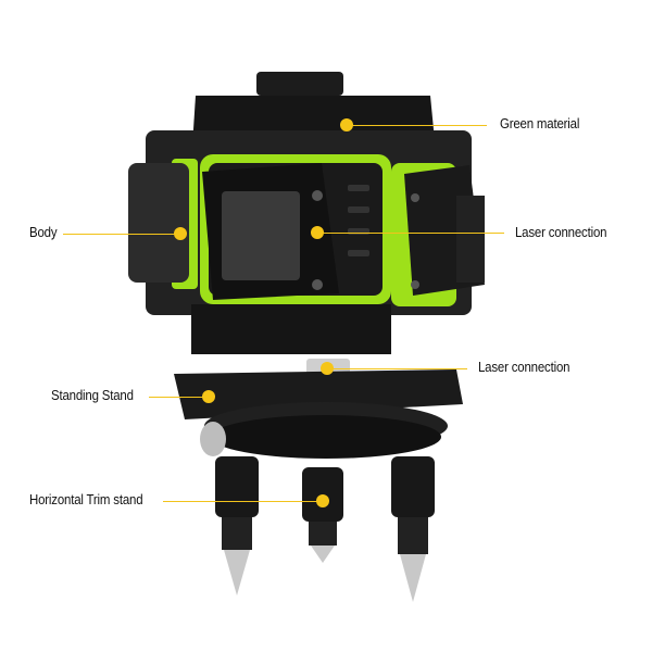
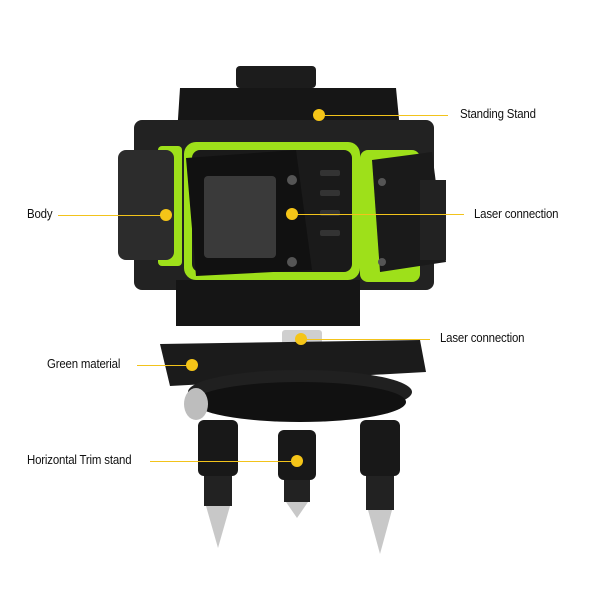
- Green material
+ Standing Stand
  Body
  Laser connection
  Laser connection
- Standing Stand
+ Green material
  Horizontal Trim stand
